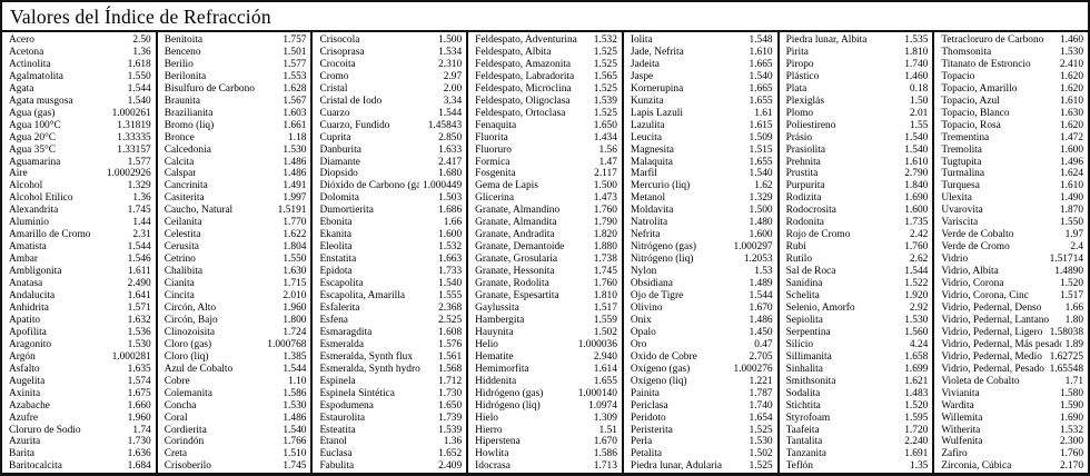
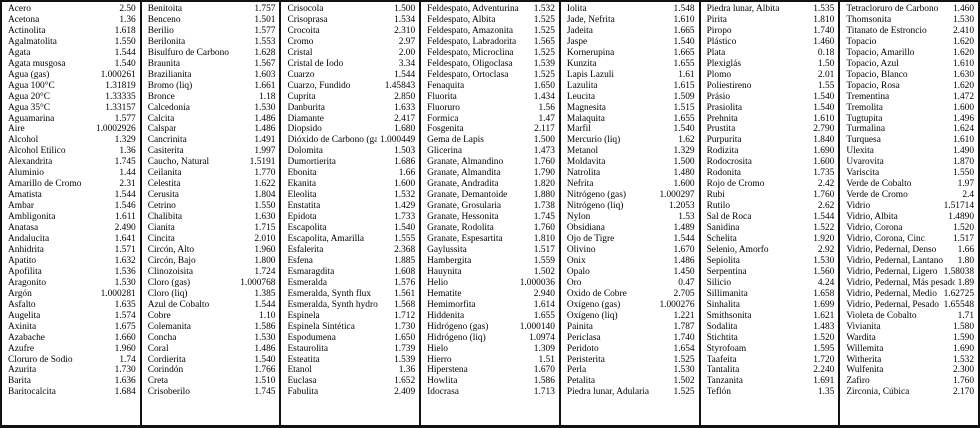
- Valores del Índice de Refracción
  Acero
  2.50
  Acetona
  1.36
  Actinolita
  1.618
  Agalmatolita
  1.550
  Ágata
  1.544
  Ágata musgosa
  1.540
  Agua (gas)
  1.000261
  Agua 100°C
  1.31819
  Agua 20°C
  1.33335
  Agua 35°C
  1.33157
  Aguamarina
  1.577
  Aire
  1.0002926
  Alcohol
  1.329
  Alcohol Etilico
  1.36
  Alexandrita
  1.745
  Aluminio
  1.44
  Amarillo de Cromo
  2.31
  Amatista
  1.544
  Ámbar
  1.546
  Ambligonita
  1.611
  Anatasa
  2.490
  Andalucita
  1.641
  Anhidrita
  1.571
  Apatito
  1.632
  Apofilita
  1.536
  Aragonito
  1.530
  Argón
  1.000281
  Asfalto
  1.635
  Augelita
  1.574
  Axinita
  1.675
  Azabache
  1.660
  Azufre
  1.960
  Cloruro de Sodio
  1.74
  Azurita
  1.730
  Barita
  1.636
  Baritocalcita
  1.684
  Benitoita
  1.757
  Benceno
  1.501
  Berilio
  1.577
  Berilonita
  1.553
  Bisulfuro de Carbono
  1.628
  Braunita
  1.567
  Brazilianita
  1.603
  Bromo (liq)
  1.661
  Bronce
  1.18
  Calcedonia
  1.530
  Calcita
  1.486
  Calspar
  1.486
  Cancrinita
  1.491
  Casiterita
  1.997
  Caucho, Natural
  1.5191
  Ceilanita
  1.770
  Celestita
  1.622
  Cerusita
  1.804
  Cetrino
  1.550
  Chalibita
  1.630
  Cianita
  1.715
  Cincita
  2.010
  Circón, Alto
  1.960
  Circón, Bajo
  1.800
  Clinozoisita
  1.724
  Cloro (gas)
  1.000768
  Cloro (liq)
  1.385
  Azul de Cobalto
  1.544
  Cobre
  1.10
  Colemanita
  1.586
  Concha
  1.530
  Coral
  1.486
  Cordierita
  1.540
  Corindón
  1.766
  Creta
  1.510
  Crisoberilo
  1.745
  Crisocola
  1.500
  Crisoprasa
  1.534
  Crocoita
  2.310
  Cromo
  2.97
  Cristal
  2.00
  Cristal de Iodo
  3.34
  Cuarzo
  1.544
  Cuarzo, Fundido
  1.45843
  Cuprita
  2.850
  Danburita
  1.633
  Diamante
  2.417
  Diopsido
  1.680
  Dióxido de Carbono (ga
  1.000449
  Dolomita
  1.503
  Dumortierita
  1.686
  Ebonita
  1.66
  Ekanita
  1.600
  Eleolita
  1.532
  Enstatita
- 1.663
+ 1.429
  Epidota
  1.733
  Escapolita
  1.540
  Escapolita, Amarilla
  1.555
  Esfalerita
  2.368
  Esfena
- 2.525
+ 1.885
  Esmaragdita
  1.608
  Esmeralda
  1.576
  Esmeralda, Synth flux
  1.561
  Esmeralda, Synth hydro
  1.568
  Espinela
  1.712
  Espinela Sintética
  1.730
  Espodumena
  1.650
  Estaurolita
  1.739
  Esteatita
  1.539
  Etanol
  1.36
  Euclasa
  1.652
  Fabulita
  2.409
  Feldespato, Adventurina
  1.532
  Feldespato, Albita
  1.525
  Feldespato, Amazonita
  1.525
  Feldespato, Labradorita
  1.565
  Feldespato, Microclina
  1.525
  Feldespato, Oligoclasa
  1.539
  Feldespato, Ortoclasa
  1.525
  Fenaquita
  1.650
  Fluorita
  1.434
  Fluoruro
  1.56
  Formica
  1.47
  Fosgenita
  2.117
  Gema de Lapis
  1.500
  Glicerina
  1.473
  Granate, Almandino
  1.760
  Granate, Almandita
  1.790
  Granate, Andradita
  1.820
  Granate, Demantoide
  1.880
  Granate, Grosularia
  1.738
  Granate, Hessonita
  1.745
  Granate, Rodolita
  1.760
  Granate, Espesartita
  1.810
  Gaylussita
  1.517
  Hambergita
  1.559
  Hauynita
  1.502
  Helio
  1.000036
  Hematite
  2.940
  Hemimorfita
  1.614
  Hiddenita
  1.655
  Hidrógeno (gas)
  1.000140
  Hidrógeno (liq)
  1.0974
  Hielo
  1.309
  Hierro
  1.51
  Hiperstena
  1.670
  Howlita
  1.586
  Idocrasa
  1.713
  Iolita
  1.548
  Jade, Nefrita
  1.610
  Jadeita
  1.665
  Jaspe
  1.540
  Kornerupina
  1.665
  Kunzita
  1.655
  Lapis Lazuli
  1.61
  Lazulita
  1.615
  Leucita
  1.509
  Magnesita
  1.515
  Malaquita
  1.655
  Marfil
  1.540
  Mercurio (liq)
  1.62
  Metanol
  1.329
  Moldavita
  1.500
  Natrolita
  1.480
  Nefrita
  1.600
  Nitrógeno (gas)
  1.000297
  Nitrógeno (liq)
  1.2053
  Nylon
  1.53
  Obsidiana
  1.489
  Ojo de Tigre
  1.544
  Olivino
  1.670
  Ónix
  1.486
  Ópalo
  1.450
  Oro
  0.47
  Óxido de Cobre
  2.705
  Oxígeno (gas)
  1.000276
  Oxígeno (liq)
  1.221
  Painita
  1.787
  Periclasa
  1.740
  Peridoto
  1.654
  Peristerita
  1.525
  Perla
  1.530
  Petalita
  1.502
  Piedra lunar, Adularia
  1.525
  Piedra lunar, Albita
  1.535
  Pirita
  1.810
  Piropo
  1.740
  Plástico
  1.460
  Plata
  0.18
  Plexiglás
  1.50
  Plomo
  2.01
  Poliestireno
  1.55
  Prásio
  1.540
  Prasiolita
  1.540
  Prehnita
  1.610
  Prustita
  2.790
  Purpurita
  1.840
  Rodizita
  1.690
  Rodocrosita
  1.600
  Rodonita
  1.735
  Rojo de Cromo
  2.42
  Rubi
  1.760
  Rutilo
  2.62
  Sal de Roca
  1.544
  Sanidina
  1.522
  Schelita
  1.920
  Selenio, Amorfo
  2.92
  Sepiolita
  1.530
  Serpentina
  1.560
  Silicio
  4.24
  Sillimanita
  1.658
  Sinhalita
  1.699
  Smithsonita
  1.621
  Sodalita
  1.483
  Stichtita
  1.520
  Styrofoam
  1.595
  Taafeita
  1.720
  Tantalita
  2.240
  Tanzanita
  1.691
  Teflón
  1.35
  Tetracloruro de Carbono
  1.460
  Thomsonita
  1.530
  Titanato de Estroncio
  2.410
  Topacio
  1.620
  Topacio, Amarillo
  1.620
  Topacio, Azul
  1.610
  Topacio, Blanco
  1.630
  Topacio, Rosa
  1.620
  Trementina
  1.472
  Tremolita
  1.600
  Tugtupita
  1.496
  Turmalina
  1.624
  Turquesa
  1.610
  Ulexita
  1.490
  Uvarovita
  1.870
  Variscita
  1.550
  Verde de Cobalto
  1.97
  Verde de Cromo
  2.4
  Vidrio
  1.51714
  Vidrio, Albita
  1.4890
  Vidrio, Corona
  1.520
  Vidrio, Corona, Cinc
  1.517
  Vidrio, Pedernal, Denso
  1.66
  Vidrio, Pedernal, Lantano
  1.80
  Vidrio, Pedernal, Ligero
  1.58038
  Vidrio, Pedernal, Más pesado
  1.89
  Vidrio, Pedernal, Medio
  1.62725
  Vidrio, Pedernal, Pesado
  1.65548
  Violeta de Cobalto
  1.71
  Vivianita
  1.580
  Wardita
  1.590
  Willemita
  1.690
  Witherita
  1.532
  Wulfenita
  2.300
  Zafiro
  1.760
  Zirconia, Cúbica
  2.170
